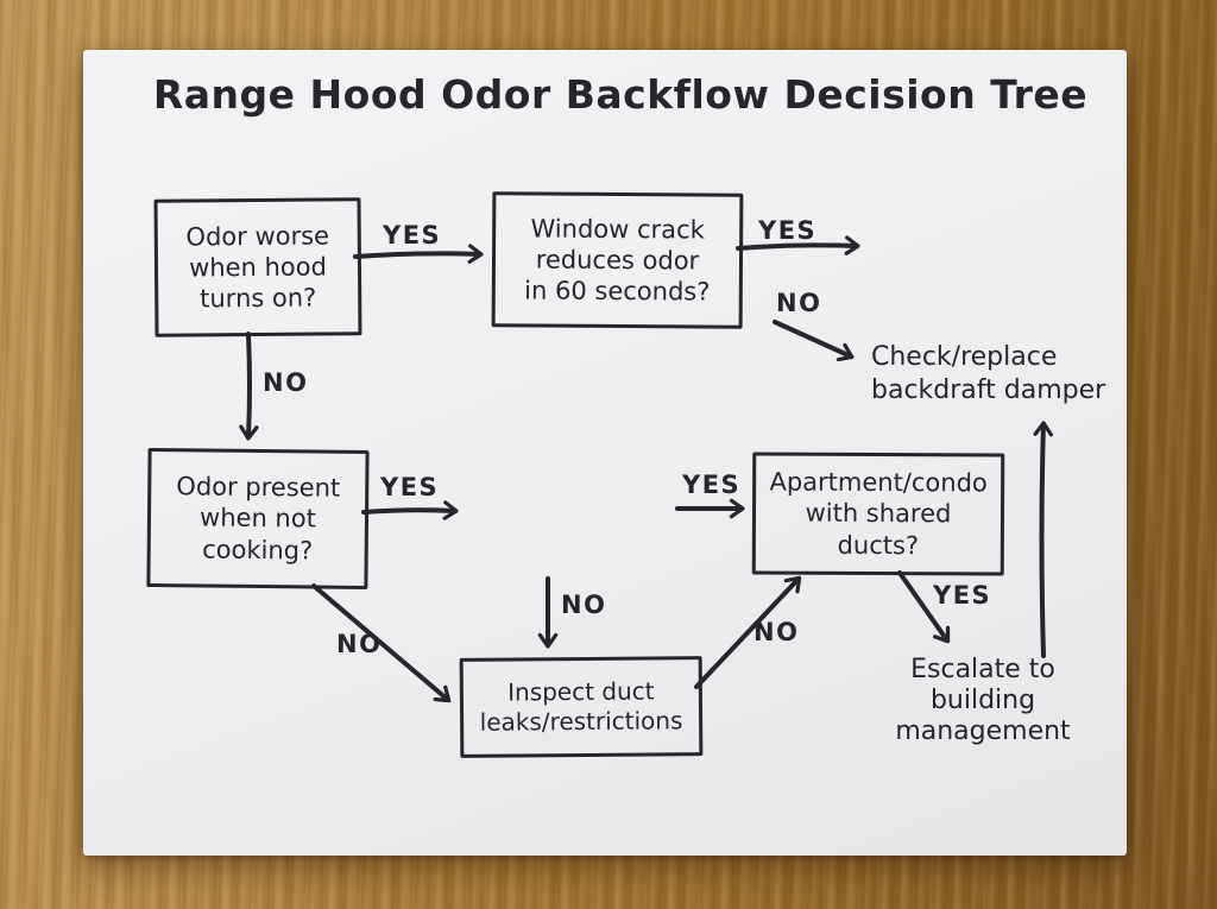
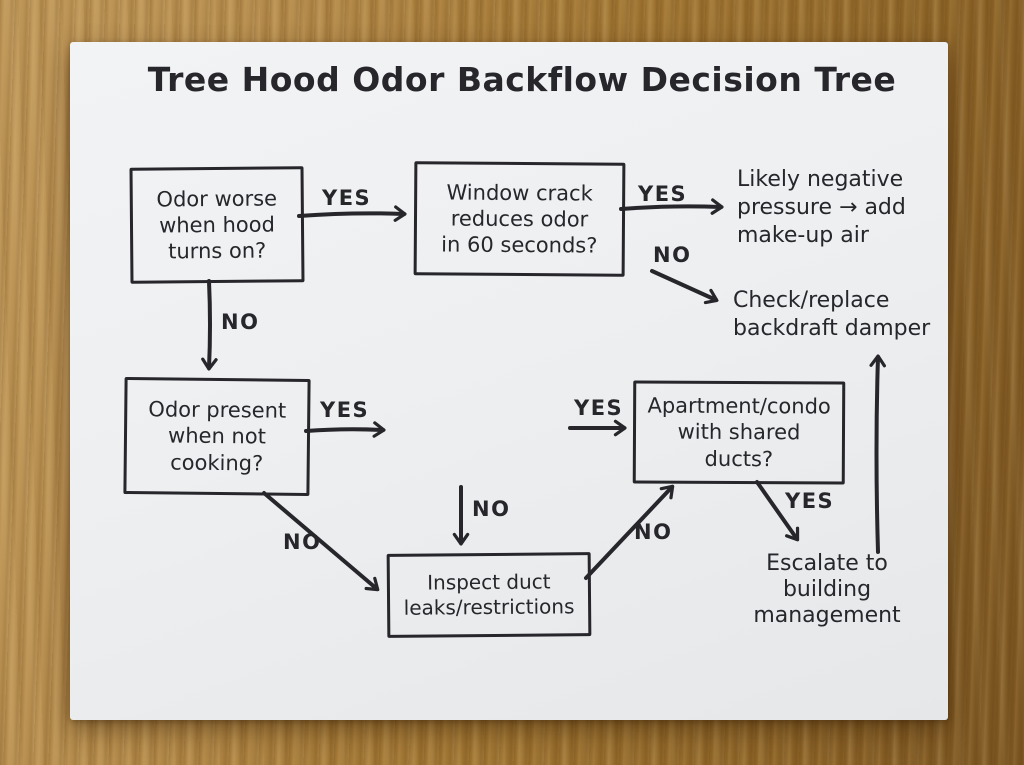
- Range Hood Odor Backflow Decision Tree
+ Tree Hood Odor Backflow Decision Tree
  Odor worse
  when hood
  turns on?
  Window crack
  reduces odor
  in 60 seconds?
  Odor present
  when not
  cooking?
  Apartment/condo
  with shared
  ducts?
  Inspect duct
  leaks/restrictions
+ Likely negative
+ pressure → add
+ make-up air
  Check/replace
  backdraft damper
  Escalate to
  building
  management
  YES
  YES
  NO
  NO
  YES
  YES
  NO
  NO
  NO
  YES
